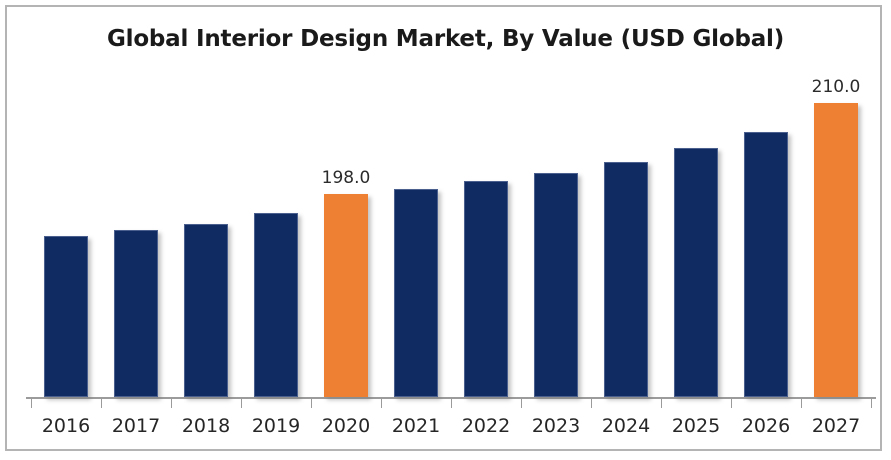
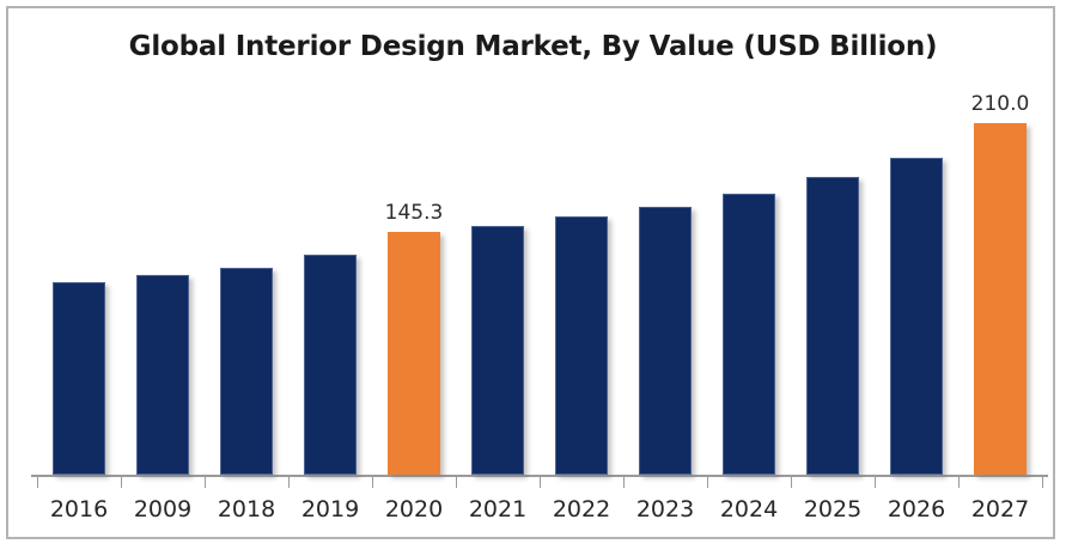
- Global Interior Design Market, By Value (USD Global)
+ Global Interior Design Market, By Value (USD Billion)
  2016
- 2017
+ 2009
  2018
  2019
  2020
  2021
  2022
  2023
  2024
  2025
  2026
  2027
- 198.0
+ 145.3
  210.0
